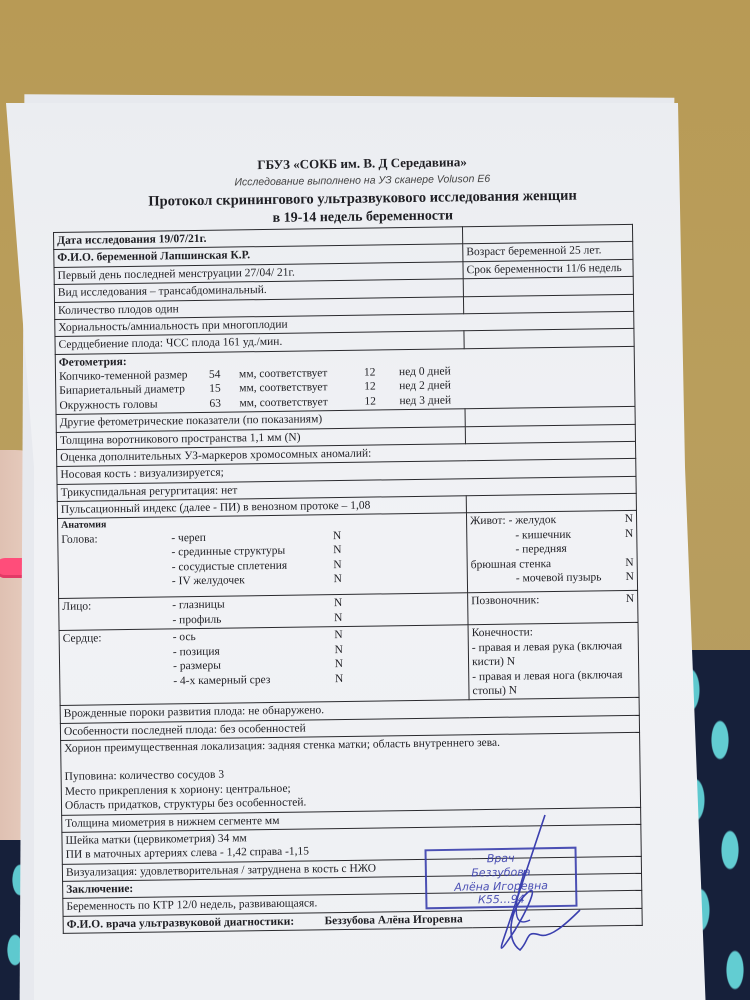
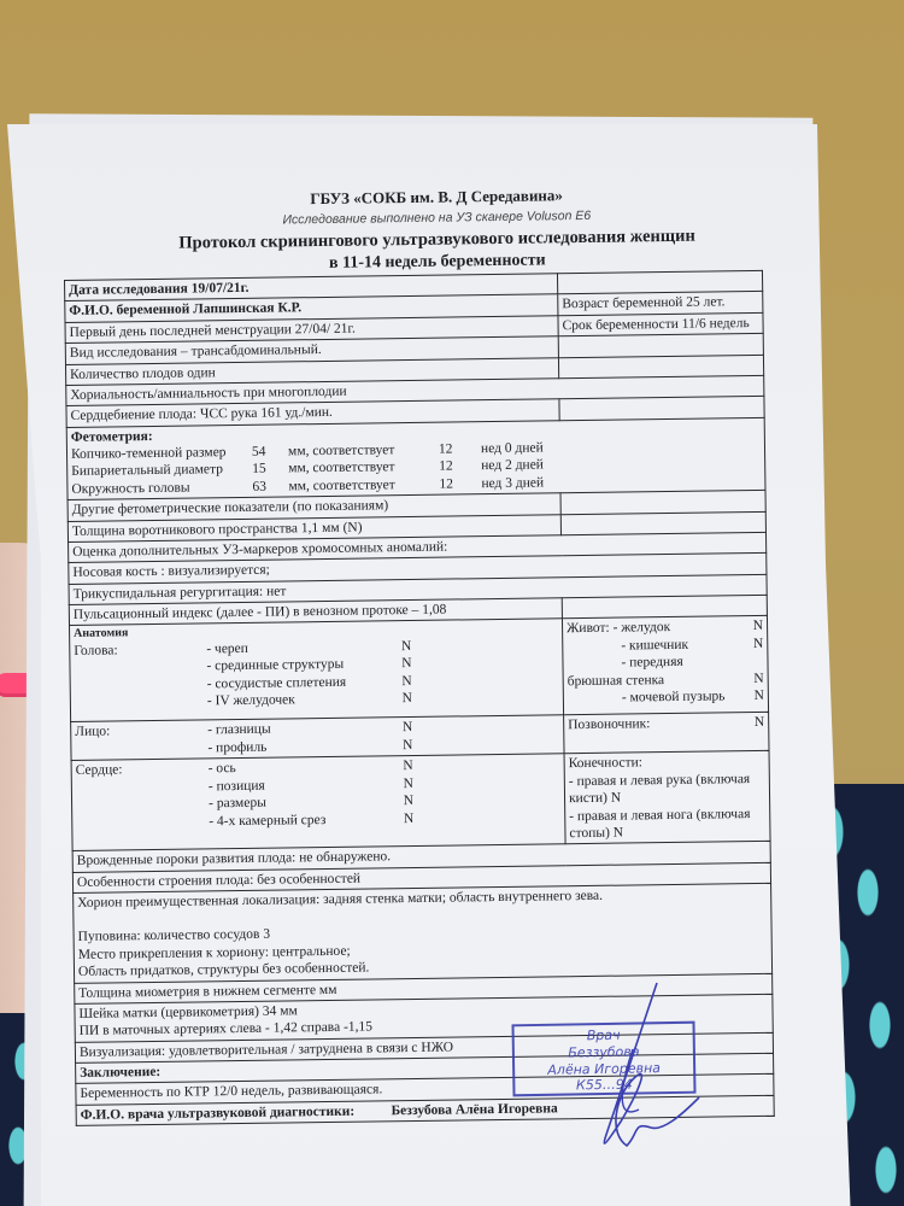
  ГБУЗ «СОКБ им. В. Д Середавина»
  Исследование выполнено на УЗ сканере Voluson E6
  Протокол скринингового ультразвукового исследования женщин
- в 19-14 недель беременности
+ в 11-14 недель беременности
  Дата исследования 19/07/21г.
  Ф.И.О. беременной Лапшинская К.Р.	Возраст беременной 25 лет.
  Первый день последней менструации 27/04/ 21г.	Срок беременности 11/6 недель
  Вид исследования – трансабдоминальный.
  Количество плодов один
  Хориальность/амниальность при многоплодии
- Сердцебиение плода: ЧСС плода 161 уд./мин.
+ Сердцебиение плода: ЧСС рука 161 уд./мин.
  Фетометрия: Копчико-теменной размер 54 мм, соответствует 12 нед 0 дней Бипариетальный диаметр 15 мм, соответствует 12 нед 2 дней Окружность головы 63 мм, соответствует 12 нед 3 дней
  Другие фетометрические показатели (по показаниям)
  Толщина воротникового пространства 1,1 мм (N)
  Оценка дополнительных УЗ-маркеров хромосомных аномалий:
  Носовая кость : визуализируется;
  Трикуспидальная регургитация: нет
  Пульсационный индекс (далее - ПИ) в венозном протоке – 1,08
  Анатомия Голова: - череп N - срединные структуры N - сосудистые сплетения N - IV желудочек N	Живот: - желудок N - кишечник N - передняя брюшная стенка N - мочевой пузырь N
  Лицо: - глазницы N - профиль N	Позвоночник: N
  Сердце: - ось N - позиция N - размеры N - 4-х камерный срез N	Конечности: - правая и левая рука (включая кисти) N - правая и левая нога (включая стопы) N
  Врожденные пороки развития плода: не обнаружено.
- Особенности последней плода: без особенностей
+ Особенности строения плода: без особенностей
  Хорион преимущественная локализация: задняя стенка матки; область внутреннего зева. Пуповина: количество сосудов 3 Место прикрепления к хориону: центральное; Область придатков, структуры без особенностей.
  Толщина миометрия в нижнем сегменте мм
  Шейка матки (цервикометрия) 34 мм ПИ в маточных артериях слева - 1,42 справа -1,15
- Визуализация: удовлетворительная / затруднена в кость с НЖО
+ Визуализация: удовлетворительная / затруднена в связи с НЖО
  Заключение:
  Беременность по КТР 12/0 недель, развивающаяся.
  Ф.И.О. врача ультразвуковой диагностики: Беззубова Алёна Игоревна
  Врач
  Беззубова
  Алёна Игоревна
  К55…9
